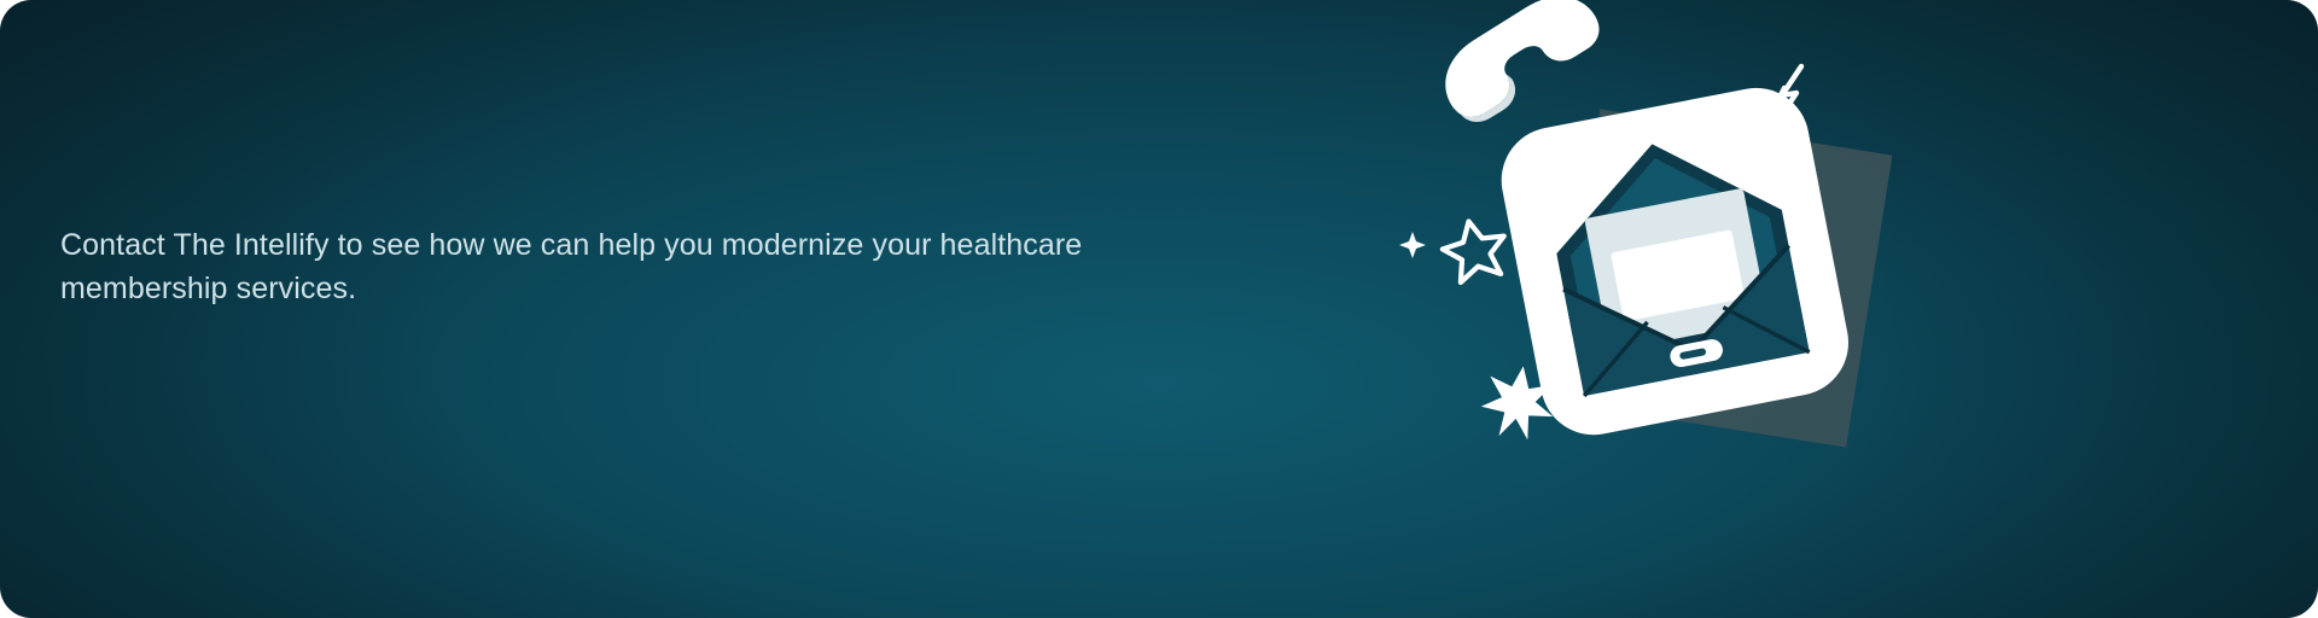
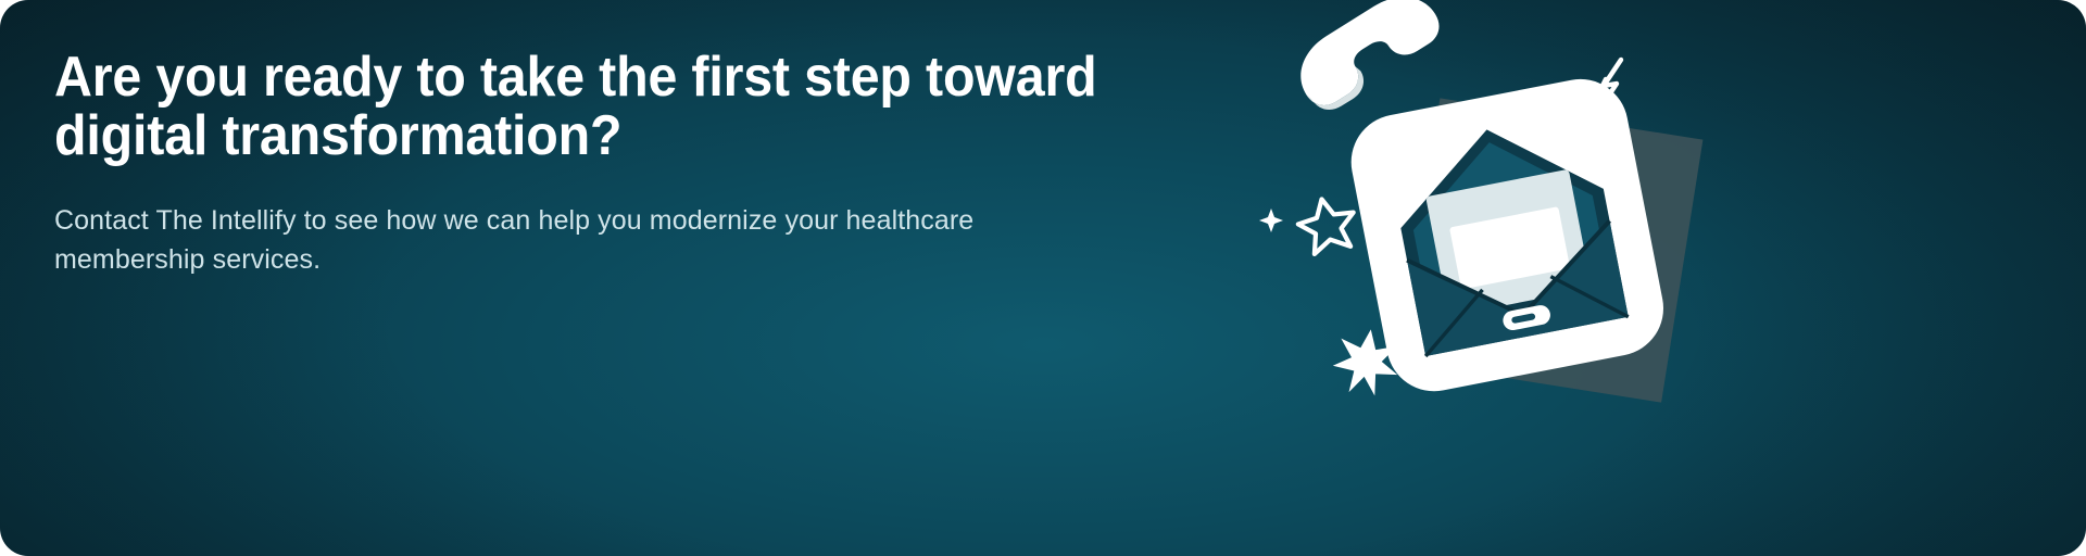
+ Are you ready to take the first step toward
+ digital transformation?
  Contact The Intellify to see how we can help you modernize your healthcare
  membership services.
